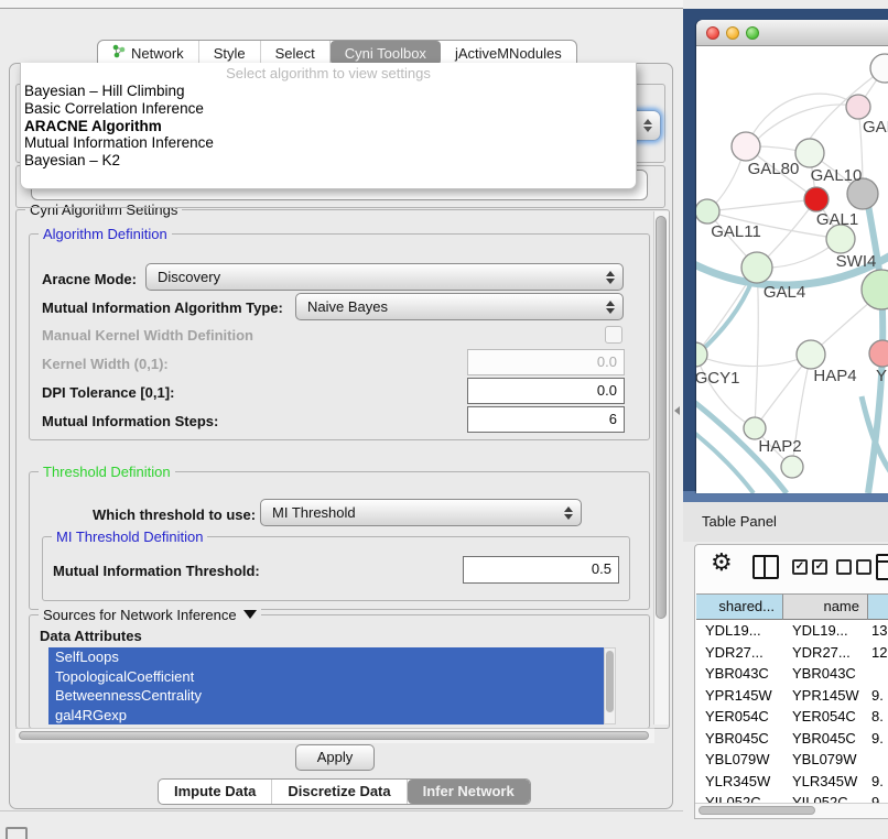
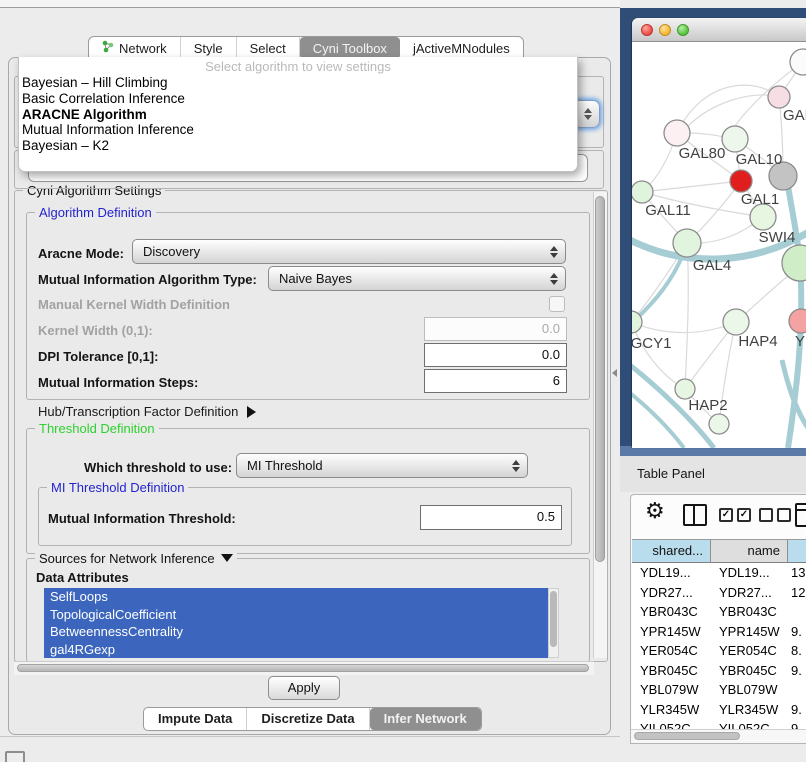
  Network
  Style
  Select
  Cyni Toolbox
  jActiveMNodules
  Select algorithm to view settings
  Bayesian – Hill Climbing
  Basic Correlation Inference
  ARACNE Algorithm
  Mutual Information Inference
  Bayesian – K2
  Cyni Algorithm Settings
  Algorithm Definition
  Aracne Mode:
  Discovery
  Mutual Information Algorithm Type:
  Naive Bayes
  Manual Kernel Width Definition
  Kernel Width (0,1):
  0.0
  DPI Tolerance [0,1]:
  0.0
  Mutual Information Steps:
  6
+ Hub/Transcription Factor Definition
  Threshold Definition
  Which threshold to use:
  MI Threshold
  MI Threshold Definition
  Mutual Information Threshold:
  0.5
  Sources for Network Inference
  Data Attributes
  SelfLoops
  TopologicalCoefficient
  BetweennessCentrality
  gal4RGexp
  Apply
  Impute Data
  Discretize Data
  Infer Network
  GAL80
  GAL10
  GAL1
  GAL11
  SWI4
  GAL4
  HAP4
  Y
  GCY1
  HAP2
  Table Panel
  ⚙
  ✓ ✓
  shared...
  name
  YDL19...
  YDL19...
  13
  YDR27...
  YDR27...
  12
  YBR043C
  YBR043C
  YPR145W
  YPR145W
  9.
  YER054C
  YER054C
  8.
  YBR045C
  YBR045C
  9.
  YBL079W
  YBL079W
  YLR345W
  YLR345W
  9.
